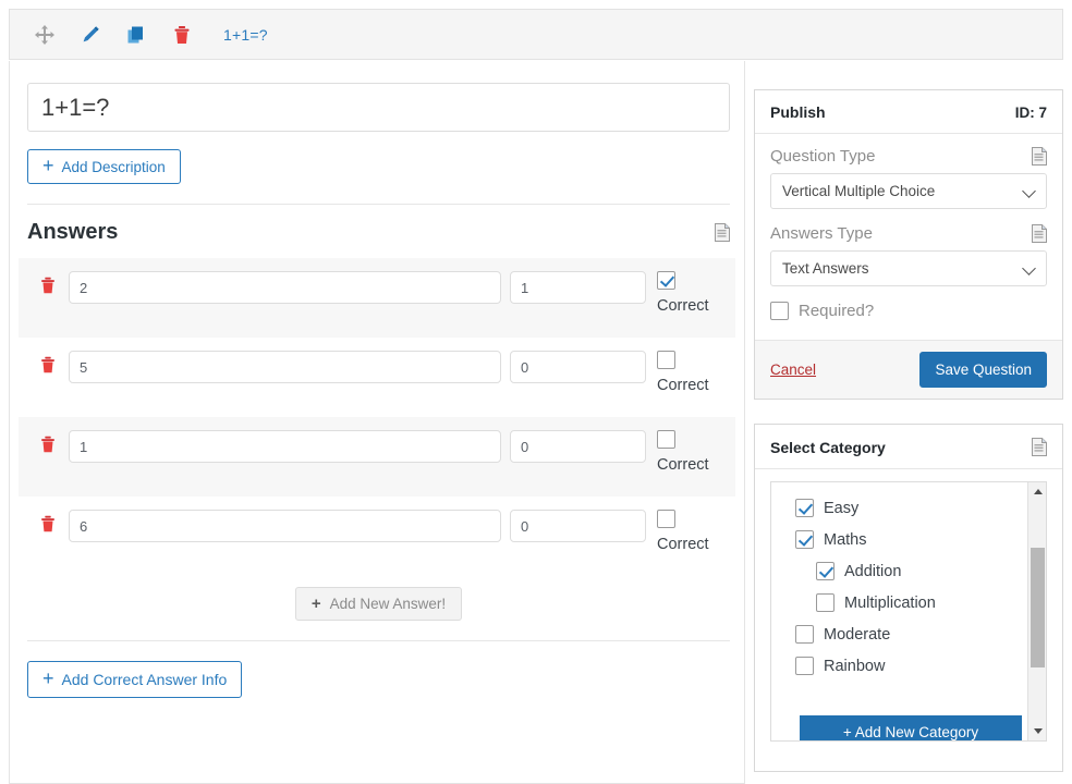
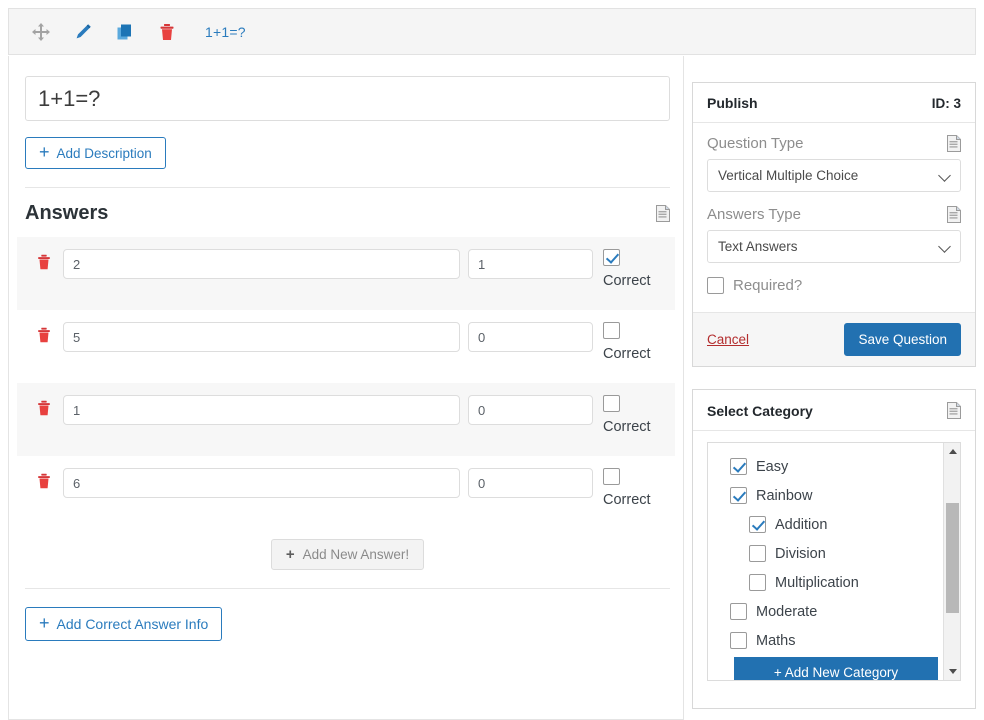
  1+1=?
  1+1=?
  +
  Add Description
  Answers
  2
  1
  Correct
  5
  0
  Correct
  1
  0
  Correct
  6
  0
  Correct
  +
  Add New Answer!
  +
  Add Correct Answer Info
  Publish
- ID: 7
+ ID: 3
  Question Type
  Vertical Multiple Choice
  Answers Type
  Text Answers
  Required?
  Cancel
  Save Question
  Select Category
  Easy
- Maths
+ Rainbow
  Addition
+ Division
  Multiplication
  Moderate
- Rainbow
+ Maths
  + Add New Category
